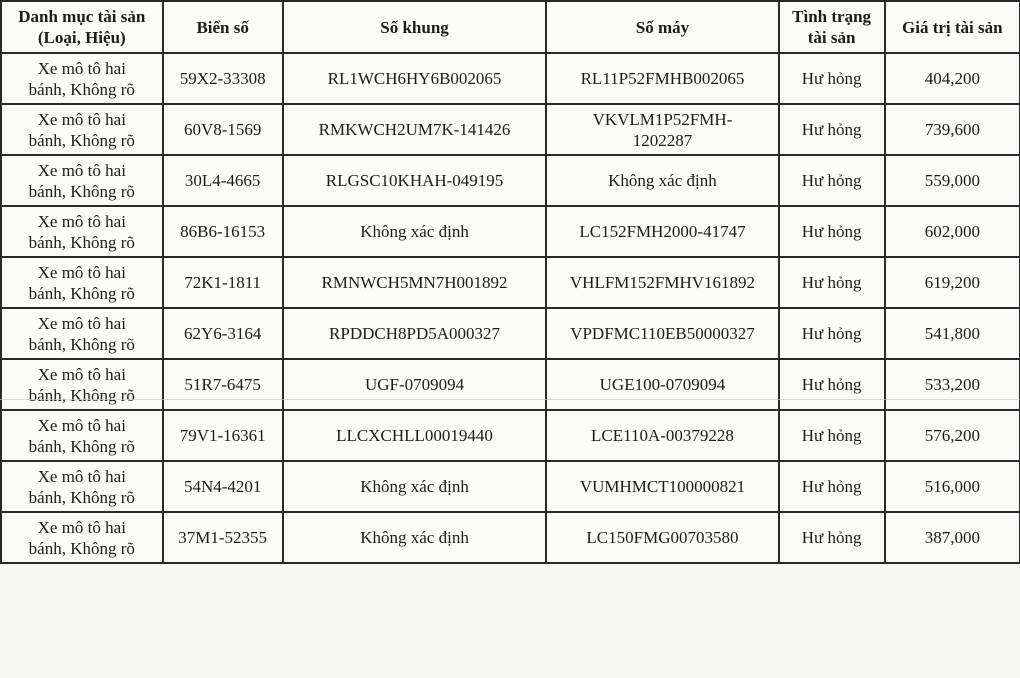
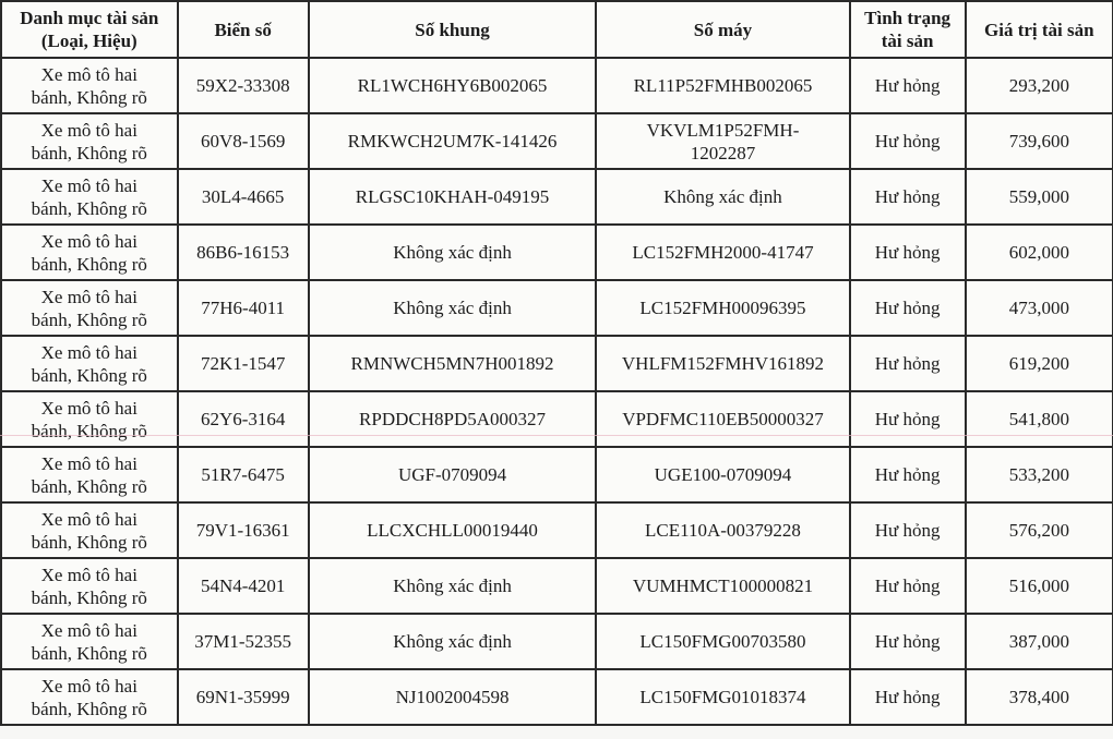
  Danh mục tài sản (Loại, Hiệu)	Biển số	Số khung	Số máy	Tình trạng tài sản	Giá trị tài sản
- Xe mô tô haibánh, Không rõ	59X2-33308	RL1WCH6HY6B002065	RL11P52FMHB002065	Hư hỏng	404,200
+ Xe mô tô haibánh, Không rõ	59X2-33308	RL1WCH6HY6B002065	RL11P52FMHB002065	Hư hỏng	293,200
  Xe mô tô haibánh, Không rõ	60V8-1569	RMKWCH2UM7K-141426	VKVLM1P52FMH-1202287	Hư hỏng	739,600
  Xe mô tô haibánh, Không rõ	30L4-4665	RLGSC10KHAH-049195	Không xác định	Hư hỏng	559,000
  Xe mô tô haibánh, Không rõ	86B6-16153	Không xác định	LC152FMH2000-41747	Hư hỏng	602,000
+ Xe mô tô haibánh, Không rõ	77H6-4011	Không xác định	LC152FMH00096395	Hư hỏng	473,000
- Xe mô tô haibánh, Không rõ	72K1-1811	RMNWCH5MN7H001892	VHLFM152FMHV161892	Hư hỏng	619,200
+ Xe mô tô haibánh, Không rõ	72K1-1547	RMNWCH5MN7H001892	VHLFM152FMHV161892	Hư hỏng	619,200
  Xe mô tô haibánh, Không rõ	62Y6-3164	RPDDCH8PD5A000327	VPDFMC110EB50000327	Hư hỏng	541,800
  Xe mô tô haibánh, Không rõ	51R7-6475	UGF-0709094	UGE100-0709094	Hư hỏng	533,200
  Xe mô tô haibánh, Không rõ	79V1-16361	LLCXCHLL00019440	LCE110A-00379228	Hư hỏng	576,200
  Xe mô tô haibánh, Không rõ	54N4-4201	Không xác định	VUMHMCT100000821	Hư hỏng	516,000
  Xe mô tô haibánh, Không rõ	37M1-52355	Không xác định	LC150FMG00703580	Hư hỏng	387,000
+ Xe mô tô haibánh, Không rõ	69N1-35999	NJ1002004598	LC150FMG01018374	Hư hỏng	378,400
